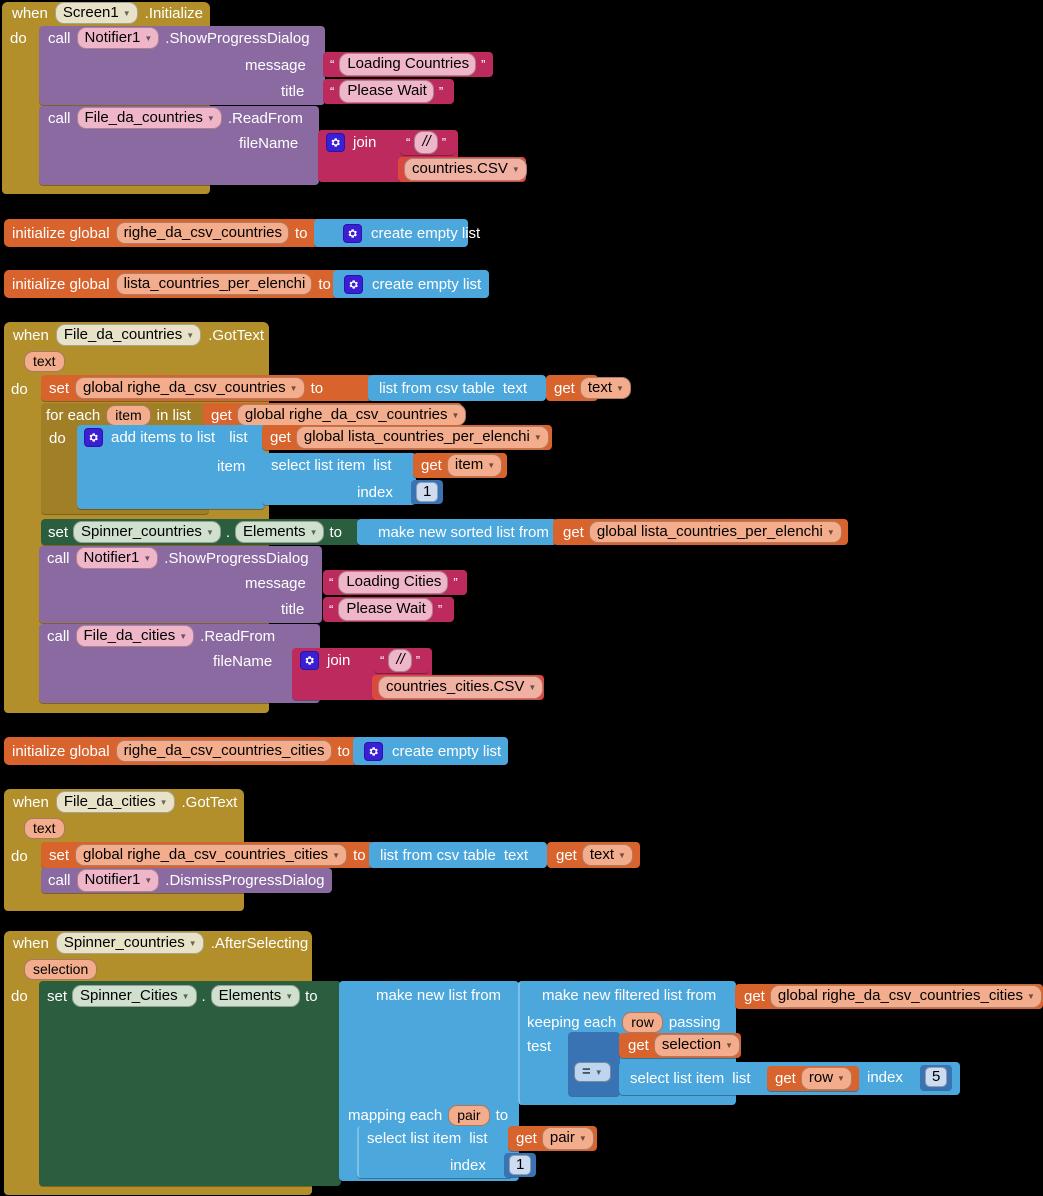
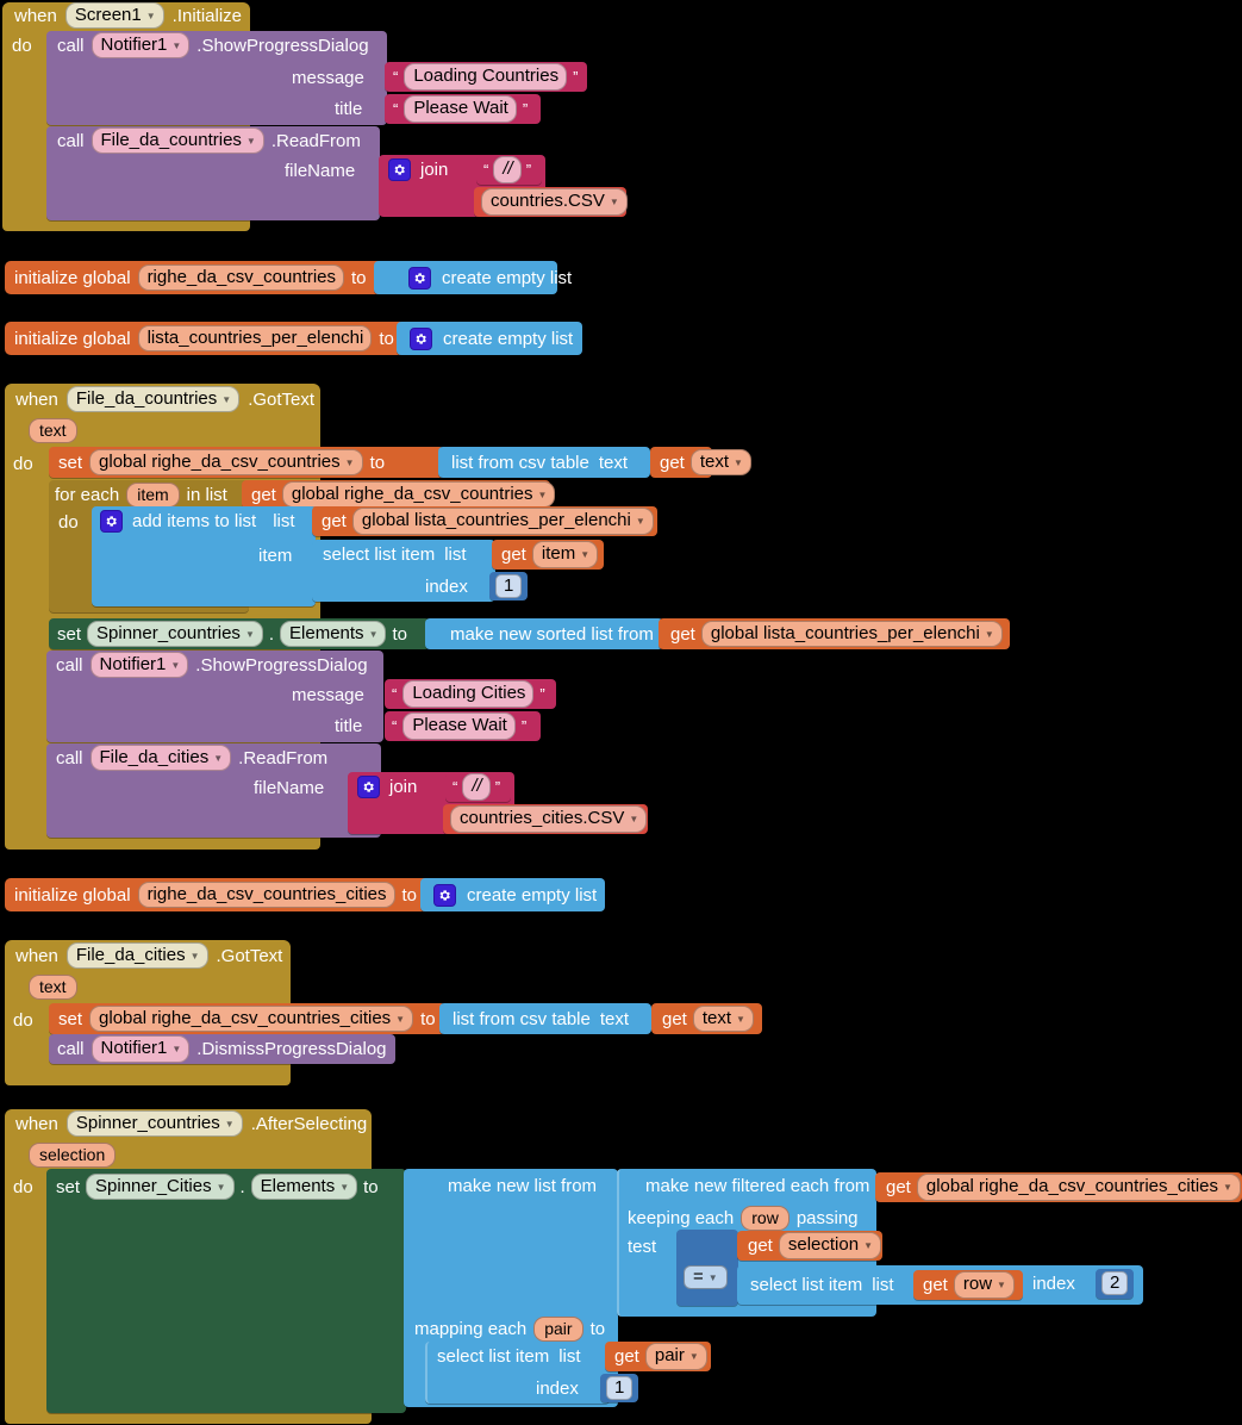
  when
  Screen1
  ▼
  .Initialize
  do
  call
  Notifier1
  ▼
  .ShowProgressDialog
  message
  title
  “
  Loading Countries
  ”
  “
  Please Wait
  ”
  call
  File_da_countries
  ▼
  .ReadFrom
  fileName
  join
  “
  //
  ”
  countries.CSV
  ▼
  initialize global
  righe_da_csv_countries
  to
  create empty list
  initialize global
  lista_countries_per_elenchi
  to
  create empty list
  when
  File_da_countries
  ▼
  .GotText
  text
  do
  set
  global righe_da_csv_countries
  ▼
  to
  list from csv table
  text
  get
  text
  ▼
  for each
  item
  in list
  get
  global righe_da_csv_countries
  ▼
  do
  add items to list
  list
  get
  global lista_countries_per_elenchi
  ▼
  item
  select list item
  list
  get
  item
  ▼
  index
  1
  set
  Spinner_countries
  ▼
  .
  Elements
  ▼
  to
  make new sorted list from
  get
  global lista_countries_per_elenchi
  ▼
  call
  Notifier1
  ▼
  .ShowProgressDialog
  message
  title
  “
  Loading Cities
  ”
  “
  Please Wait
  ”
  call
  File_da_cities
  ▼
  .ReadFrom
  fileName
  join
  “
  //
  ”
  countries_cities.CSV
  ▼
  initialize global
  righe_da_csv_countries_cities
  to
  create empty list
  when
  File_da_cities
  ▼
  .GotText
  text
  do
  set
  global righe_da_csv_countries_cities
  ▼
  to
  list from csv table
  text
  get
  text
  ▼
  call
  Notifier1
  ▼
  .DismissProgressDialog
  when
  Spinner_countries
  ▼
  .AfterSelecting
  selection
  do
  set
  Spinner_Cities
  ▼
  .
  Elements
  ▼
  to
  make new list from
  mapping each
  pair
  to
  select list item
  list
  get
  pair
  ▼
  index
  1
- make new filtered list from
+ make new filtered each from
  get
  global righe_da_csv_countries_cities
  ▼
  keeping each
  row
  passing
  test
  =
  ▼
  get
  selection
  ▼
  select list item
  list
  get
  row
  ▼
  index
- 5
+ 2
